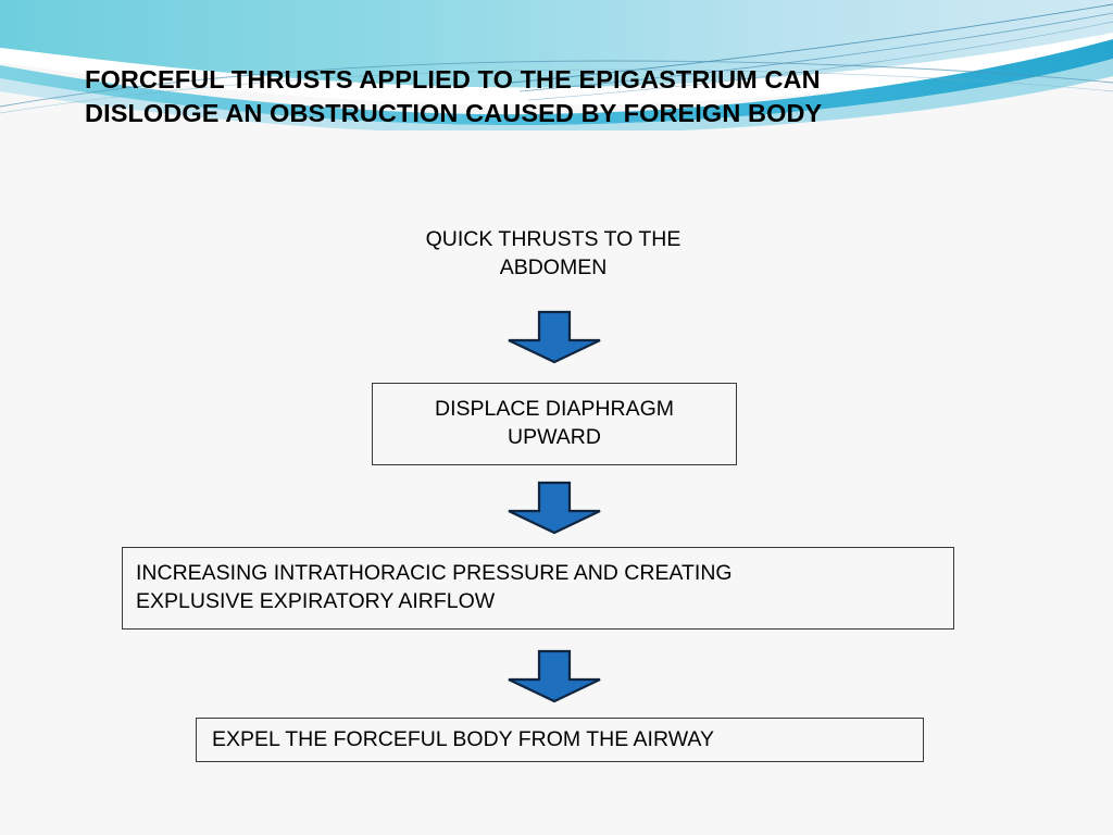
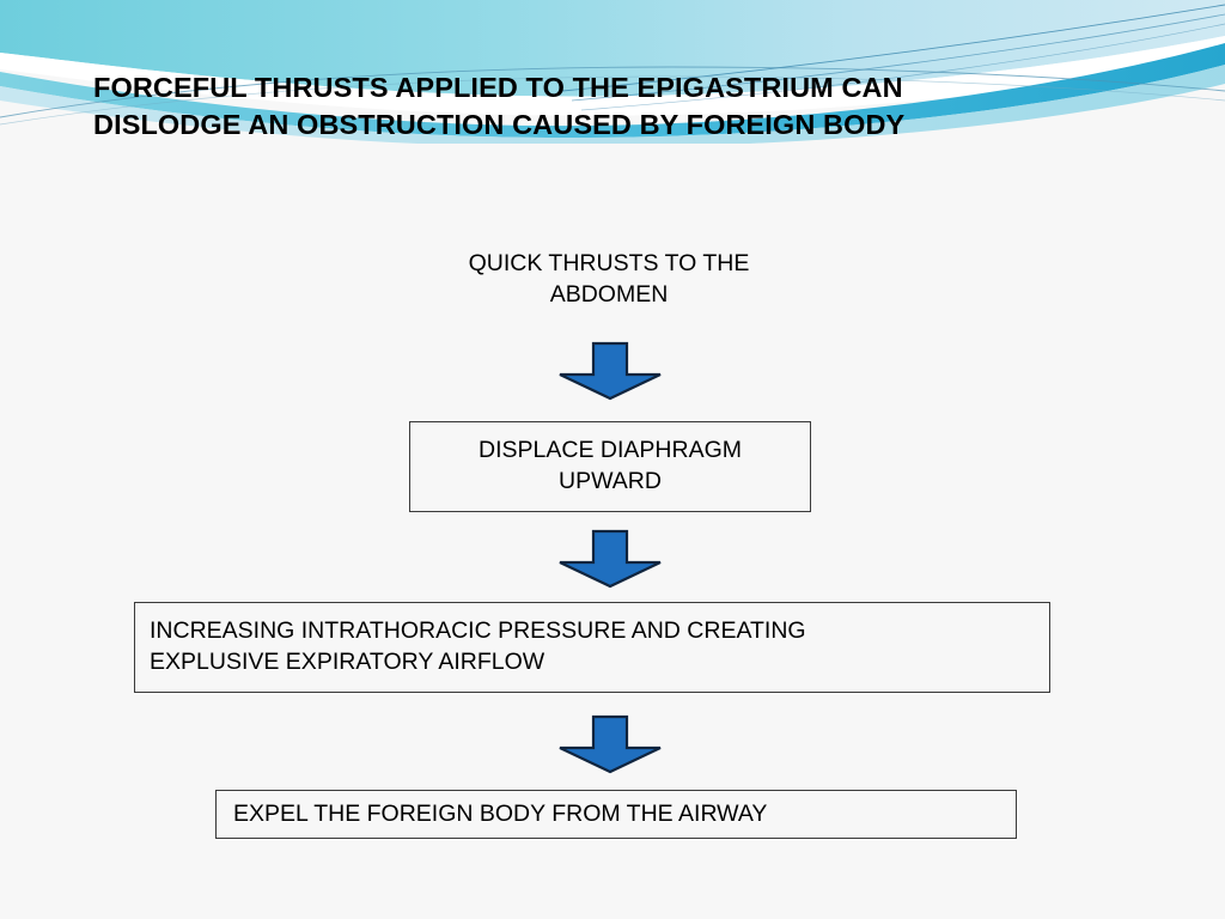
  FORCEFUL THRUSTS APPLIED TO THE EPIGASTRIUM CAN
  DISLODGE AN OBSTRUCTION CAUSED BY FOREIGN BODY
  QUICK THRUSTS TO THE
  ABDOMEN
  DISPLACE DIAPHRAGM
  UPWARD
  INCREASING INTRATHORACIC PRESSURE AND CREATING
  EXPLUSIVE EXPIRATORY AIRFLOW
- EXPEL THE FORCEFUL BODY FROM THE AIRWAY
+ EXPEL THE FOREIGN BODY FROM THE AIRWAY
